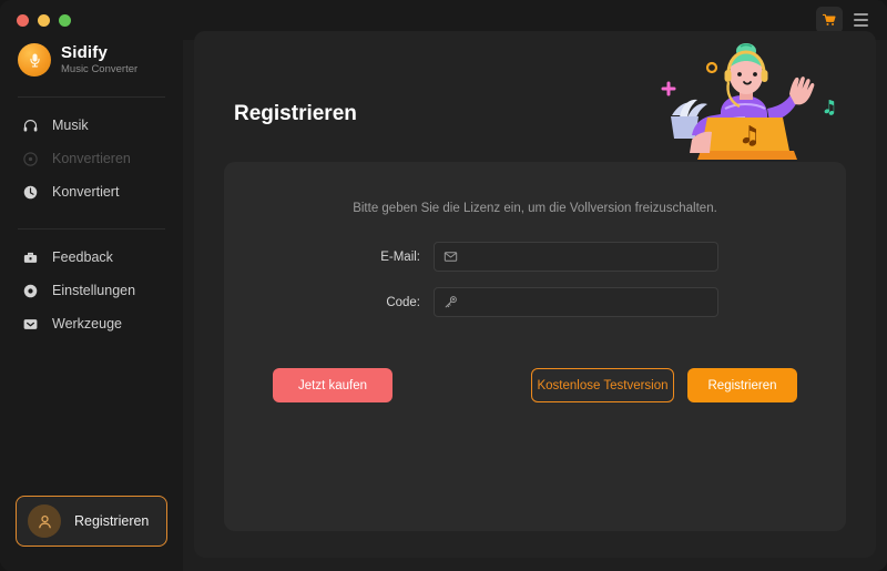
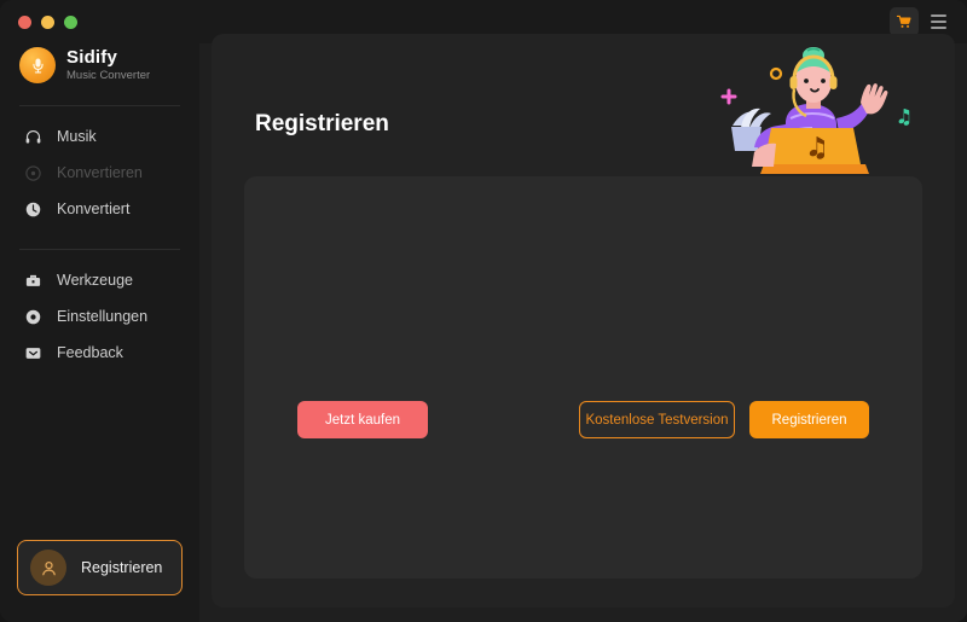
  Sidify
  Music Converter
  Musik
  Konvertieren
  Konvertiert
- Feedback
+ Werkzeuge
  Einstellungen
- Werkzeuge
+ Feedback
  Registrieren
  Registrieren
- Bitte geben Sie die Lizenz ein, um die Vollversion freizuschalten.
- E-Mail:
- Code:
  Jetzt kaufen
  Kostenlose Testversion
  Registrieren
